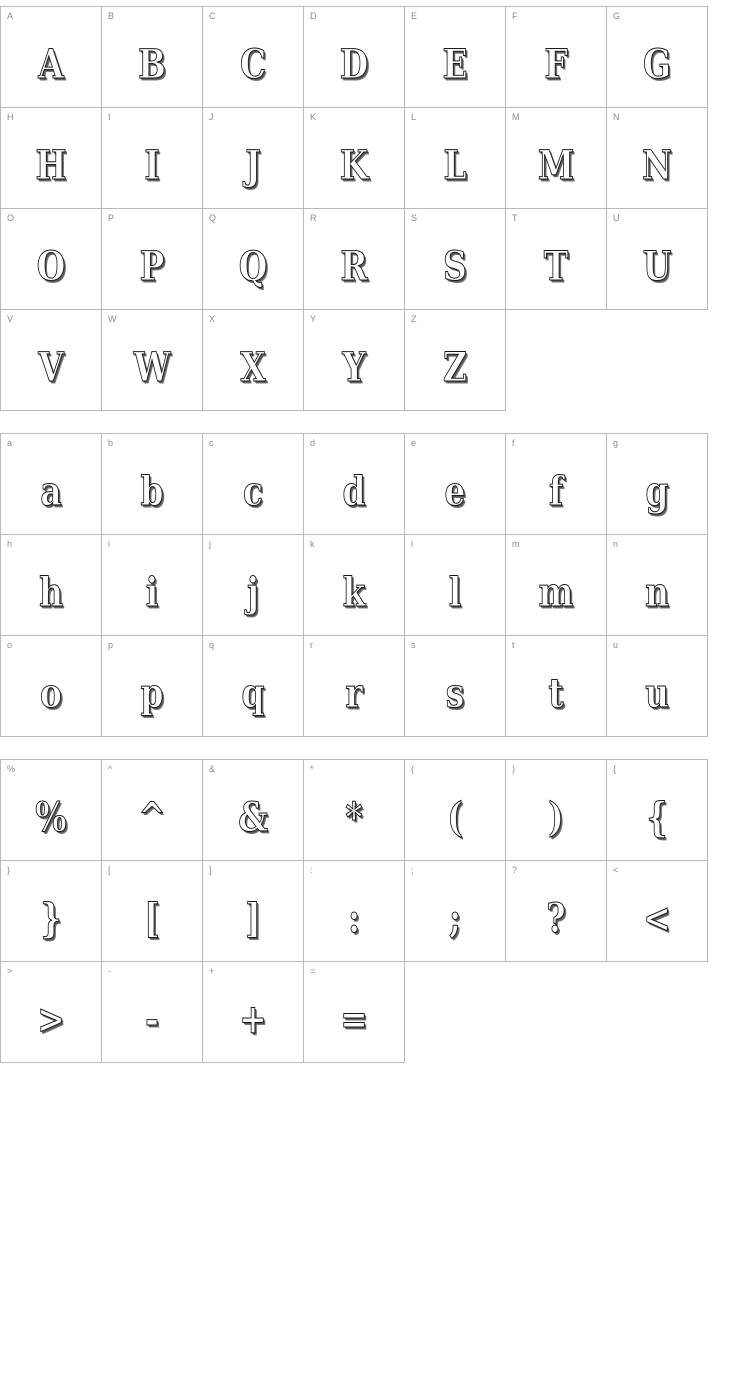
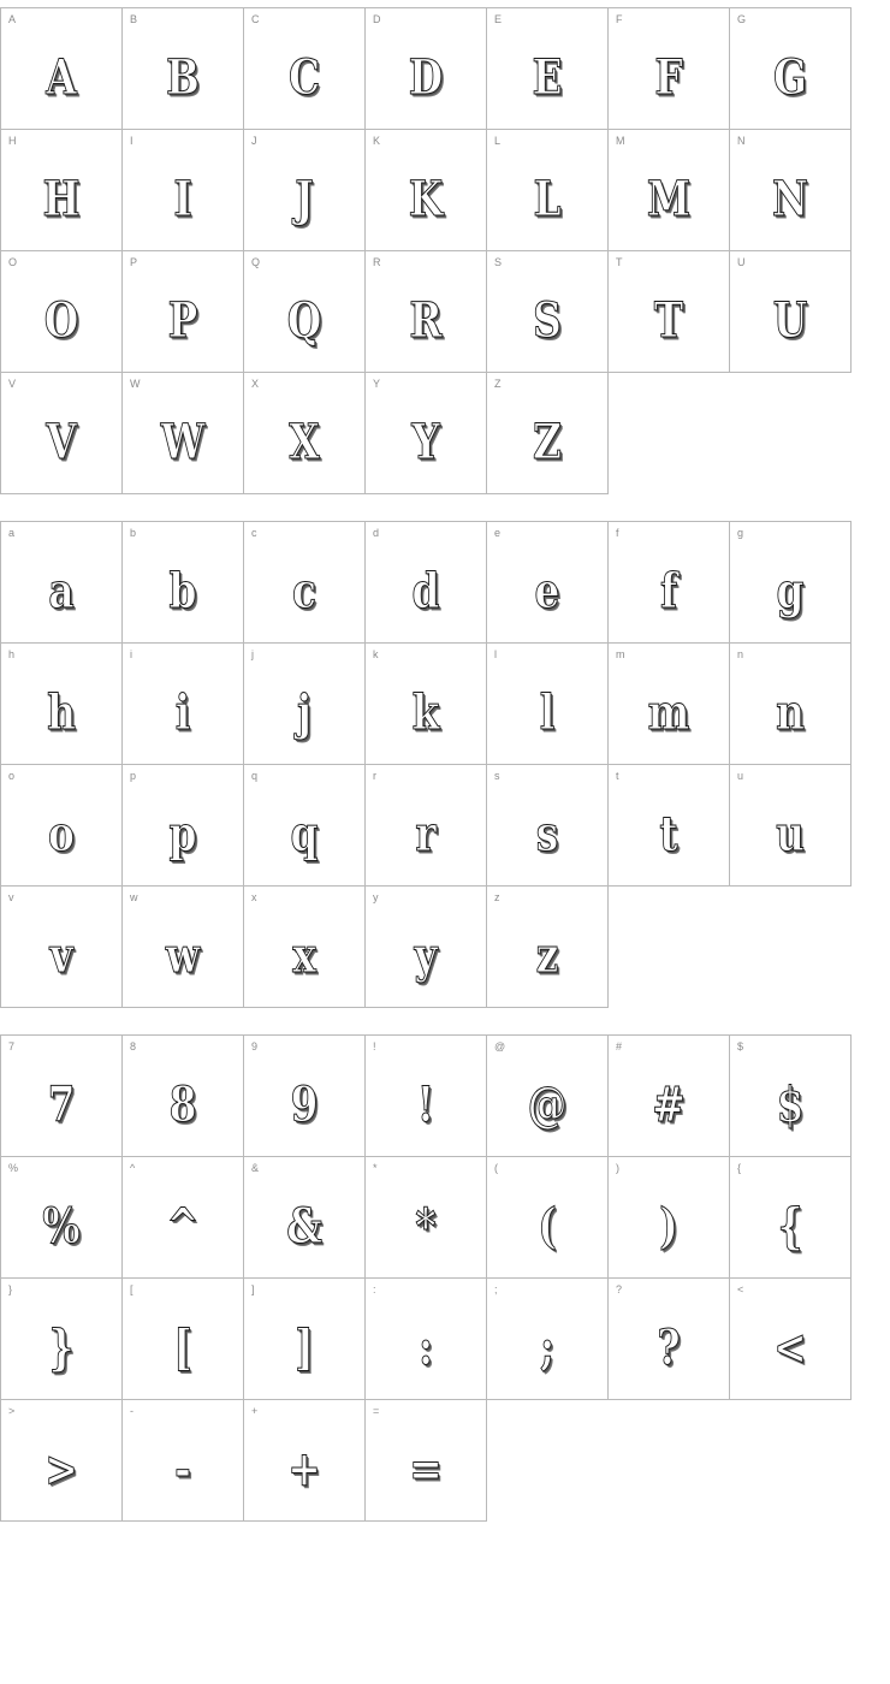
  AA	BB	CC	DD	EE	FF	GG
  HH	II	JJ	KK	LL	MM	NN
  OO	PP	QQ	RR	SS	TT	UU
  VV	WW	XX	YY	ZZ
  aa	bb	cc	dd	ee	ff	gg
  hh	ii	jj	kk	ll	mm	nn
  oo	pp	qq	rr	ss	tt	uu
+ vv	ww	xx	yy	zz
+ 77	88	99	!!	@@	##	$$
  %%	^^	&&	**	((	))	{{
  }}	[[	]]	::	;;	??	<<
  >>	--	++	==
